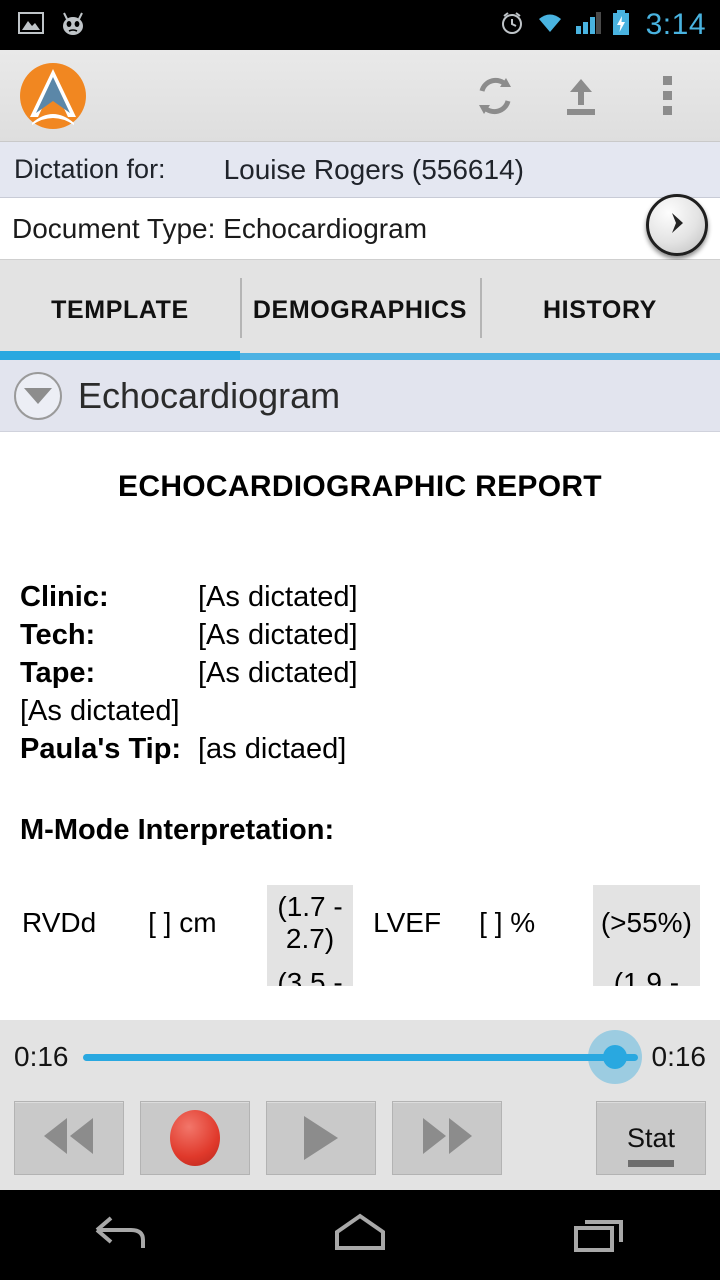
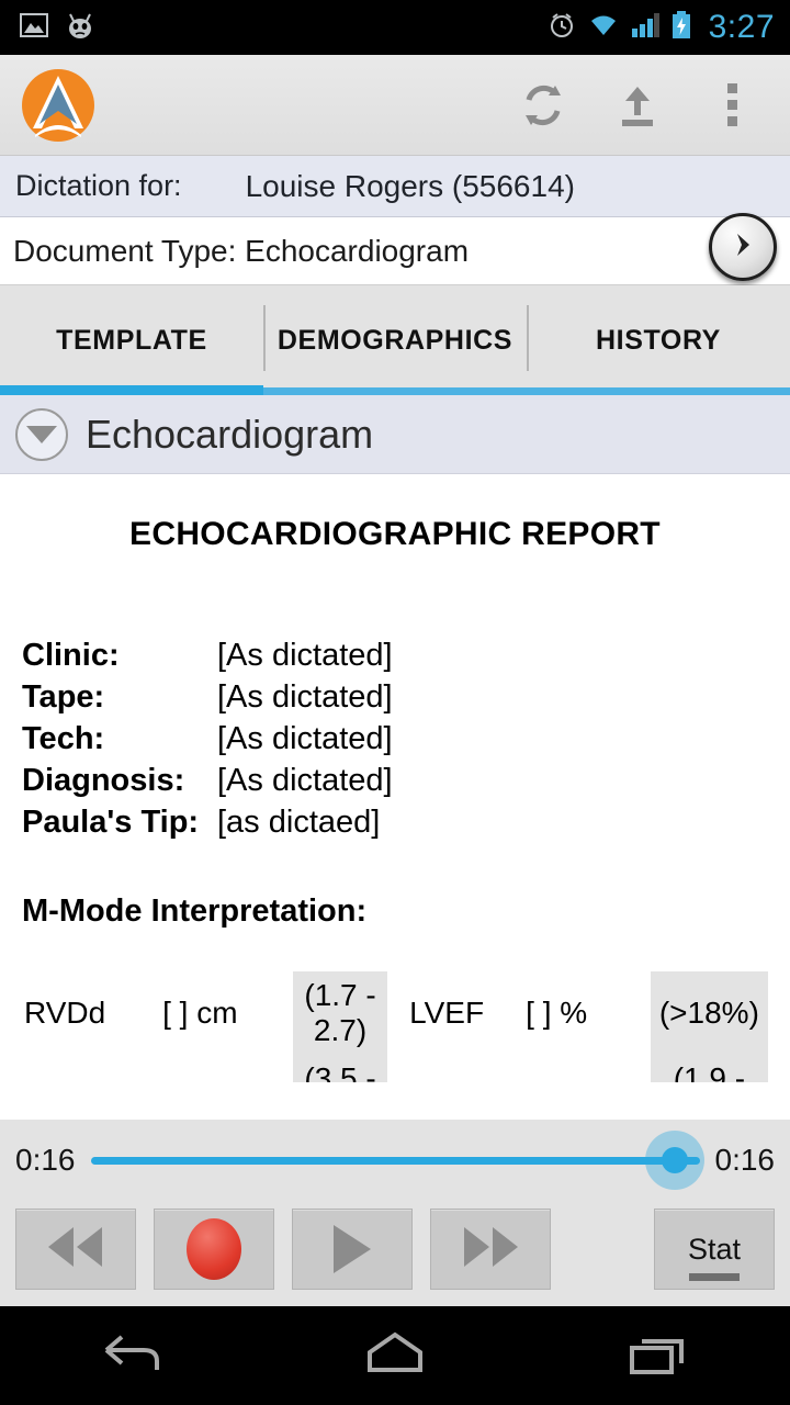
- 3:14
+ 3:27
  Dictation for:
  Louise Rogers (556614)
  Document Type: Echocardiogram
  TEMPLATE
  DEMOGRAPHICS
  HISTORY
  Echocardiogram
  ECHOCARDIOGRAPHIC REPORT
  Clinic:
  [As dictated]
- Tech:
+ Tape:
  [As dictated]
- Tape:
+ Tech:
  [As dictated]
+ Diagnosis:
  [As dictated]
  Paula's Tip:
  [as dictaed]
  M-Mode Interpretation:
- RVDd	[ ] cm	(1.7 - 2.7)	LVEF	[ ] %	(>55%)
+ RVDd	[ ] cm	(1.7 - 2.7)	LVEF	[ ] %	(>18%)
  0:16
  0:16
  Stat
